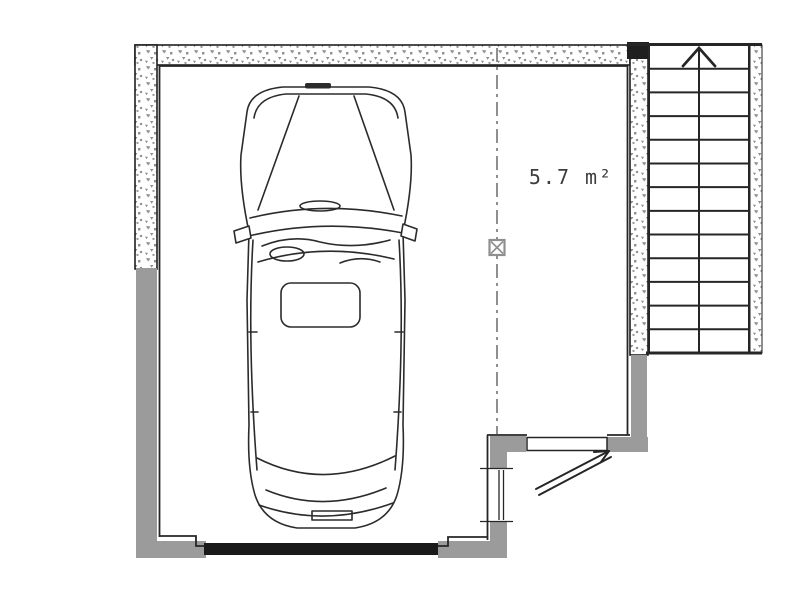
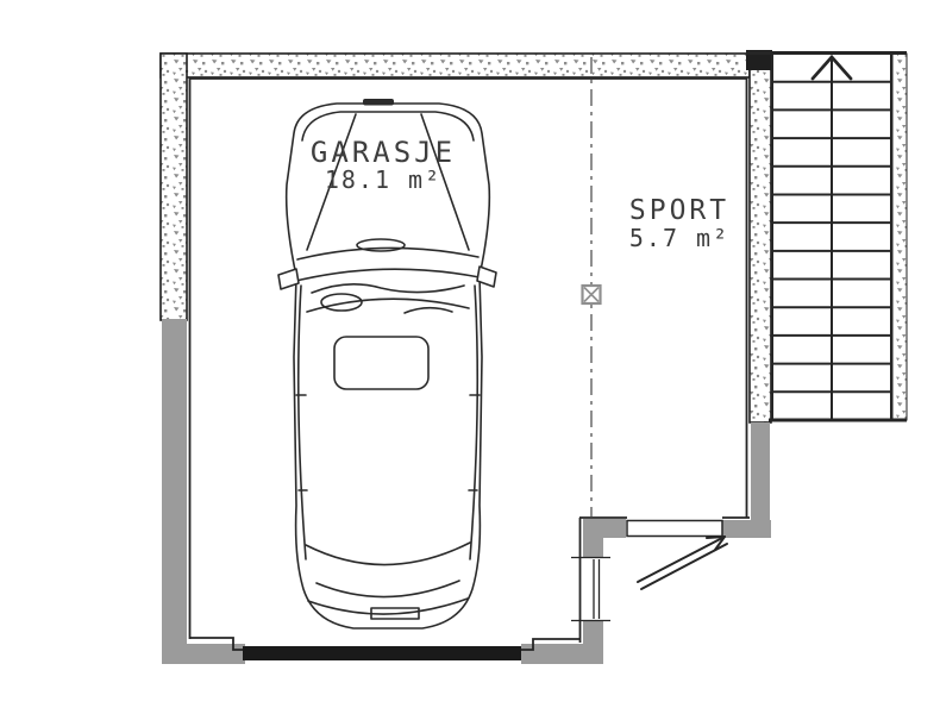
+ GARASJE
+ 18.1 m²
+ SPORT
  5.7 m²
